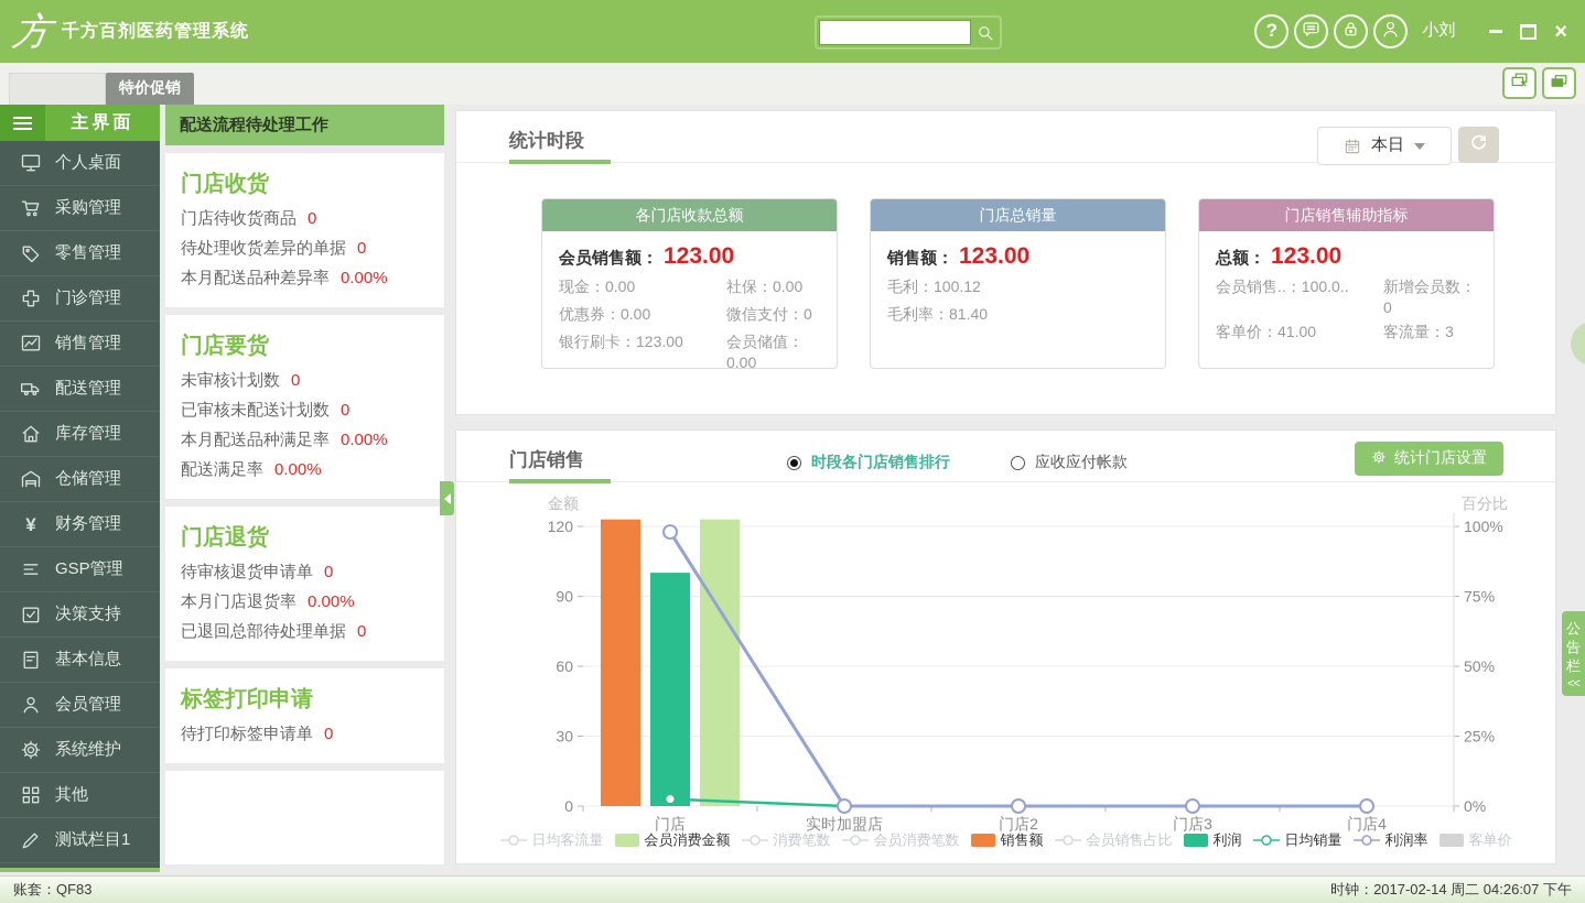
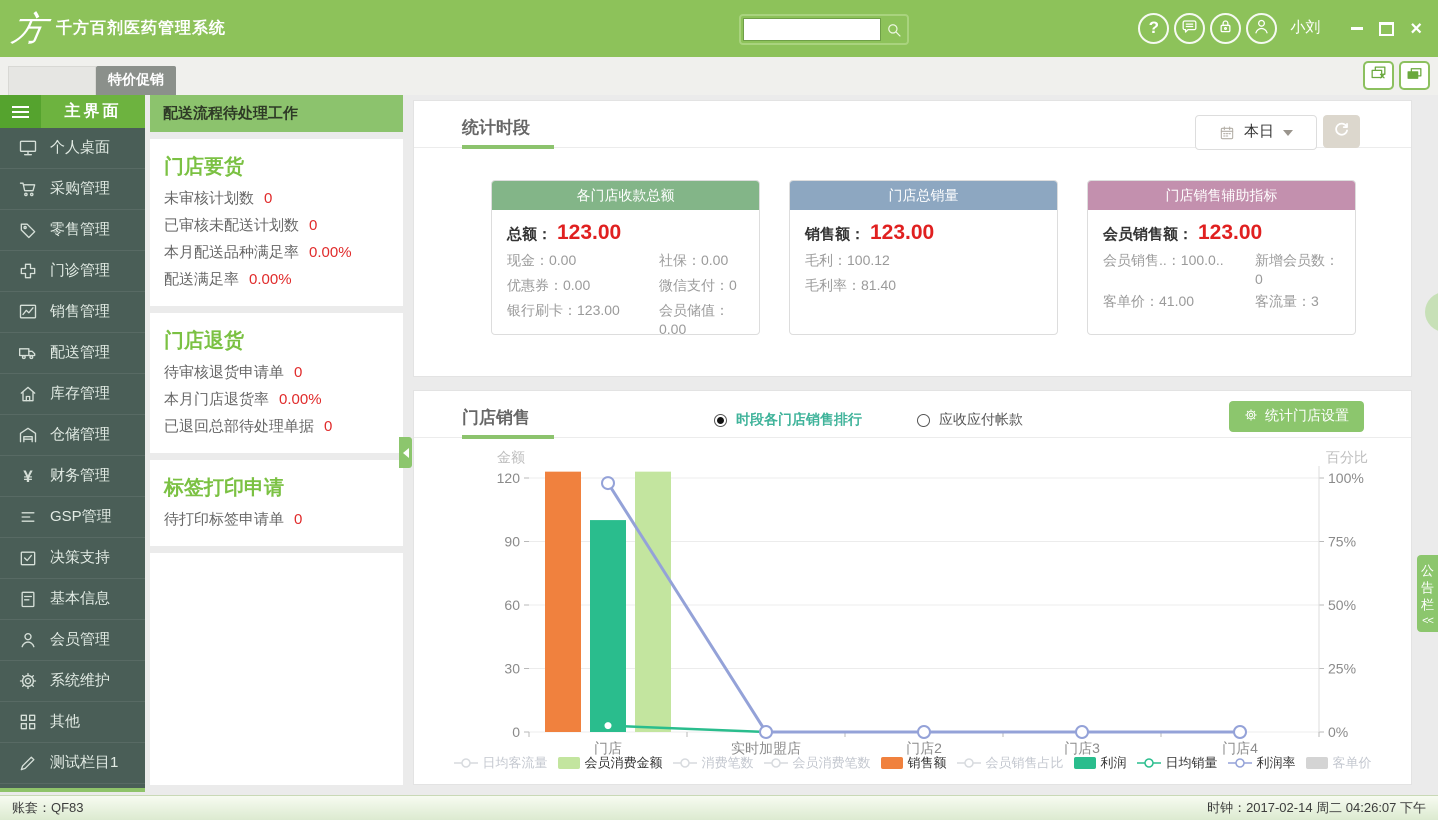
  千方百剂医药管理系统
  ?
  小刘
  ×
  特价促销
  主界面
  个人桌面
  采购管理
  零售管理
  门诊管理
  销售管理
  配送管理
  库存管理
  仓储管理
  ¥
  财务管理
  GSP管理
  决策支持
  基本信息
  会员管理
  系统维护
  其他
  测试栏目1
  配送流程待处理工作
- 门店收货
- 门店待收货商品 0
- 待处理收货差异的单据 0
- 本月配送品种差异率 0.00%
  门店要货
  未审核计划数 0
  已审核未配送计划数 0
  本月配送品种满足率 0.00%
  配送满足率 0.00%
  门店退货
  待审核退货申请单 0
  本月门店退货率 0.00%
  已退回总部待处理单据 0
  标签打印申请
  待打印标签申请单 0
  统计时段
  本日
  各门店收款总额
- 会员销售额：
+ 总额：
  123.00
  现金：0.00
  社保：0.00
  优惠券：0.00
  微信支付：0
  银行刷卡：123.00
  会员储值：0.00
  门店总销量
  销售额：
  123.00
  毛利：100.12
  毛利率：81.40
  门店销售辅助指标
- 总额：
+ 会员销售额：
  123.00
  会员销售..：100.0..
  新增会员数：0
  客单价：41.00
  客流量：3
  门店销售
  时段各门店销售排行
  应收应付帐款
  统计门店设置
  金额
  百分比
  0
  0%
  30
  25%
  60
  50%
  90
  75%
  120
  100%
  门店
  实时加盟店
  门店2
  门店3
  门店4
  日均客流量
  会员消费金额
  消费笔数
  会员消费笔数
  销售额
  会员销售占比
  利润
  日均销量
  利润率
  客单价
  公
  告
  栏
  <<
  账套：QF83
  时钟：2017-02-14 周二 04:26:07 下午
